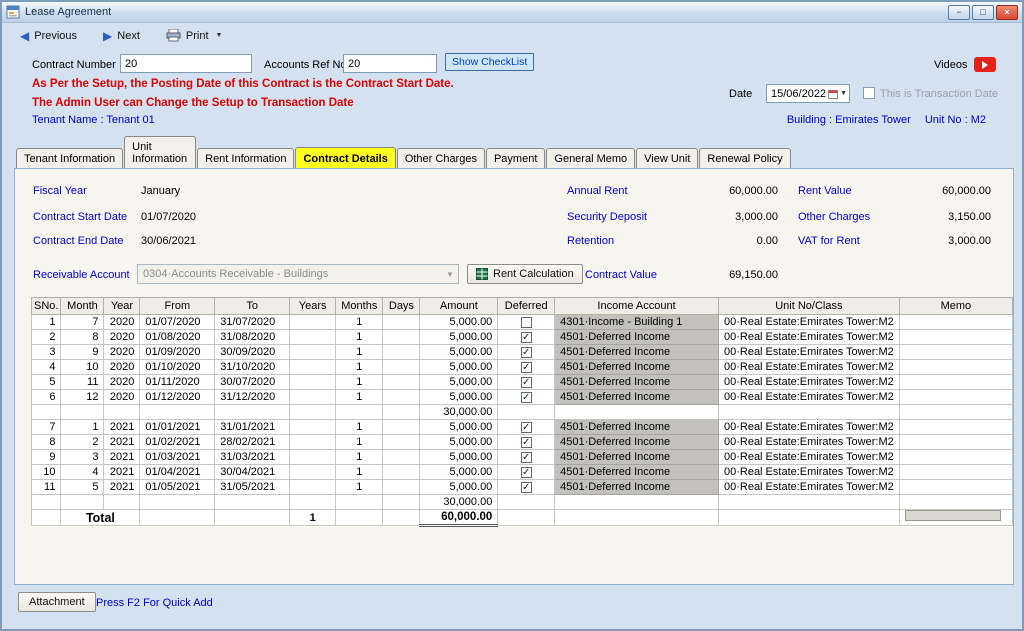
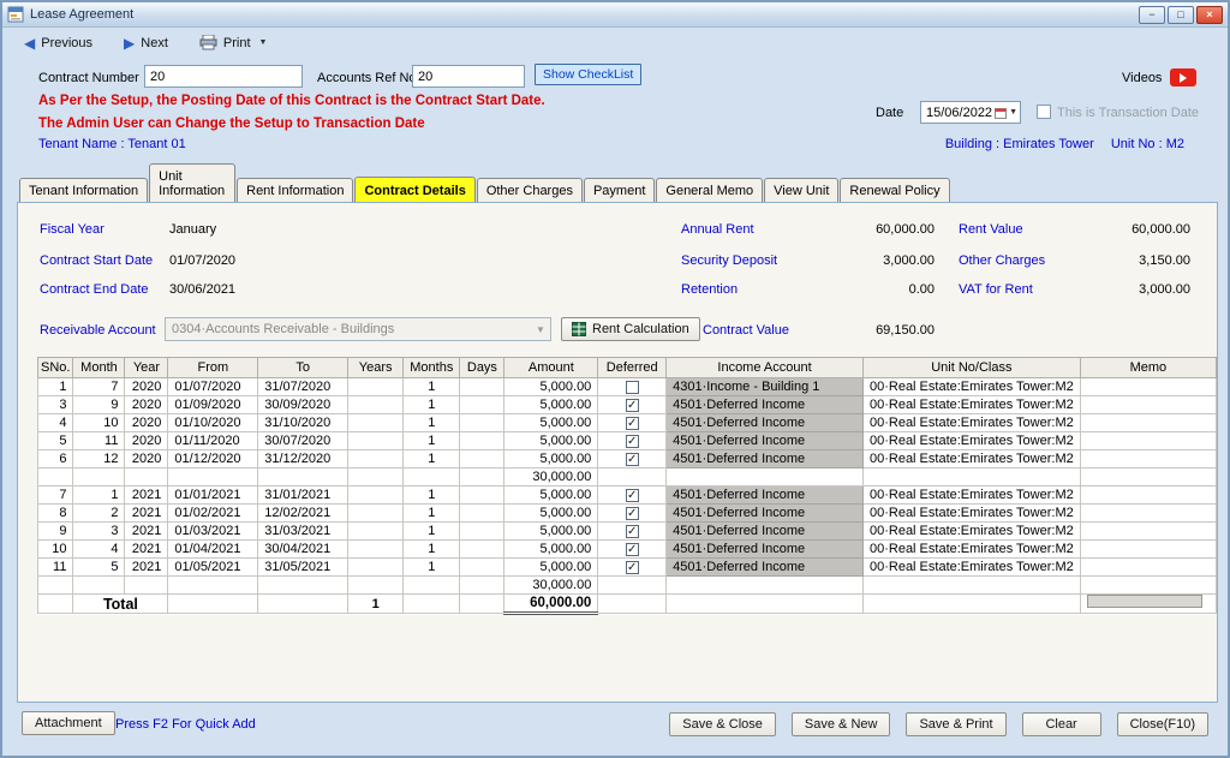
  Lease Agreement
  −
  □
  ×
  ◀
  Previous
  ▶
  Next
  Print
  Contract Number
  20
  Accounts Ref N
  20
  Show CheckList
  Videos
  As Per the Setup, the Posting Date of this Contract is the Contract Start Date.
  The Admin User can Change the Setup to Transaction Date
  Date
  15/06/2022
  This is Transaction Date
  Tenant Name : Tenant 01
  Building : Emirates Tower Unit No : M2
  Tenant Information
  Unit Information
  Rent Information
  Contract Details
  Other Charges
  Payment
  General Memo
  View Unit
  Renewal Policy
  Fiscal Year
  January
  Contract Start Date
  01/07/2020
  Contract End Date
  30/06/2021
  Annual Rent
  60,000.00
  Security Deposit
  3,000.00
  Retention
  0.00
  Rent Value
  60,000.00
  Other Charges
  3,150.00
  VAT for Rent
  3,000.00
  Receivable Account
  0304·Accounts Receivable - Buildings
  ▼
  Rent Calculation
  Contract Value
  69,150.00
  SNo.	Month	Year	From	To	Years	Months	Days	Amount	Deferred	Income Account	Unit No/Class	Memo
  1	7	2020	01/07/2020	31/07/2020		1		5,000.00		4301·Income - Building 1	00·Real Estate:Emirates Tower:M2
- 2	8	2020	01/08/2020	31/08/2020		1		5,000.00	✓	4501·Deferred Income	00·Real Estate:Emirates Tower:M2
  3	9	2020	01/09/2020	30/09/2020		1		5,000.00	✓	4501·Deferred Income	00·Real Estate:Emirates Tower:M2
  4	10	2020	01/10/2020	31/10/2020		1		5,000.00	✓	4501·Deferred Income	00·Real Estate:Emirates Tower:M2
  5	11	2020	01/11/2020	30/07/2020		1		5,000.00	✓	4501·Deferred Income	00·Real Estate:Emirates Tower:M2
  6	12	2020	01/12/2020	31/12/2020		1		5,000.00	✓	4501·Deferred Income	00·Real Estate:Emirates Tower:M2
  								30,000.00
  7	1	2021	01/01/2021	31/01/2021		1		5,000.00	✓	4501·Deferred Income	00·Real Estate:Emirates Tower:M2
- 8	2	2021	01/02/2021	28/02/2021		1		5,000.00	✓	4501·Deferred Income	00·Real Estate:Emirates Tower:M2
+ 8	2	2021	01/02/2021	12/02/2021		1		5,000.00	✓	4501·Deferred Income	00·Real Estate:Emirates Tower:M2
  9	3	2021	01/03/2021	31/03/2021		1		5,000.00	✓	4501·Deferred Income	00·Real Estate:Emirates Tower:M2
  10	4	2021	01/04/2021	30/04/2021		1		5,000.00	✓	4501·Deferred Income	00·Real Estate:Emirates Tower:M2
  11	5	2021	01/05/2021	31/05/2021		1		5,000.00	✓	4501·Deferred Income	00·Real Estate:Emirates Tower:M2
  								30,000.00
  	Total			1			60,000.00
  Attachment
  Press F2 For Quick Add
+ Save & Close
+ Save & New
+ Save & Print
+ Clear
+ Close(F10)
